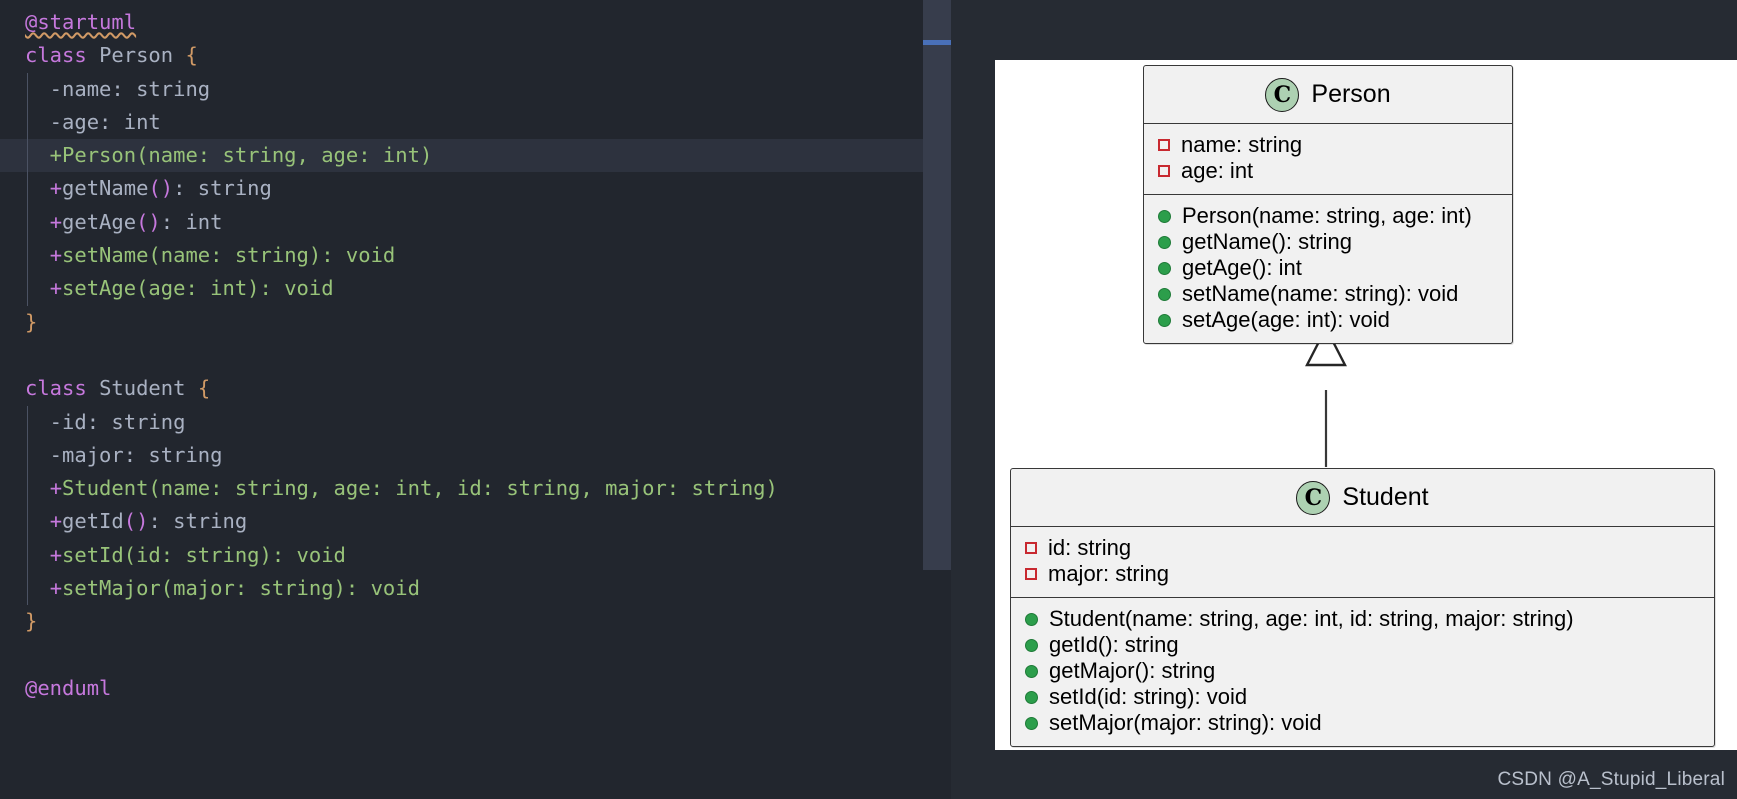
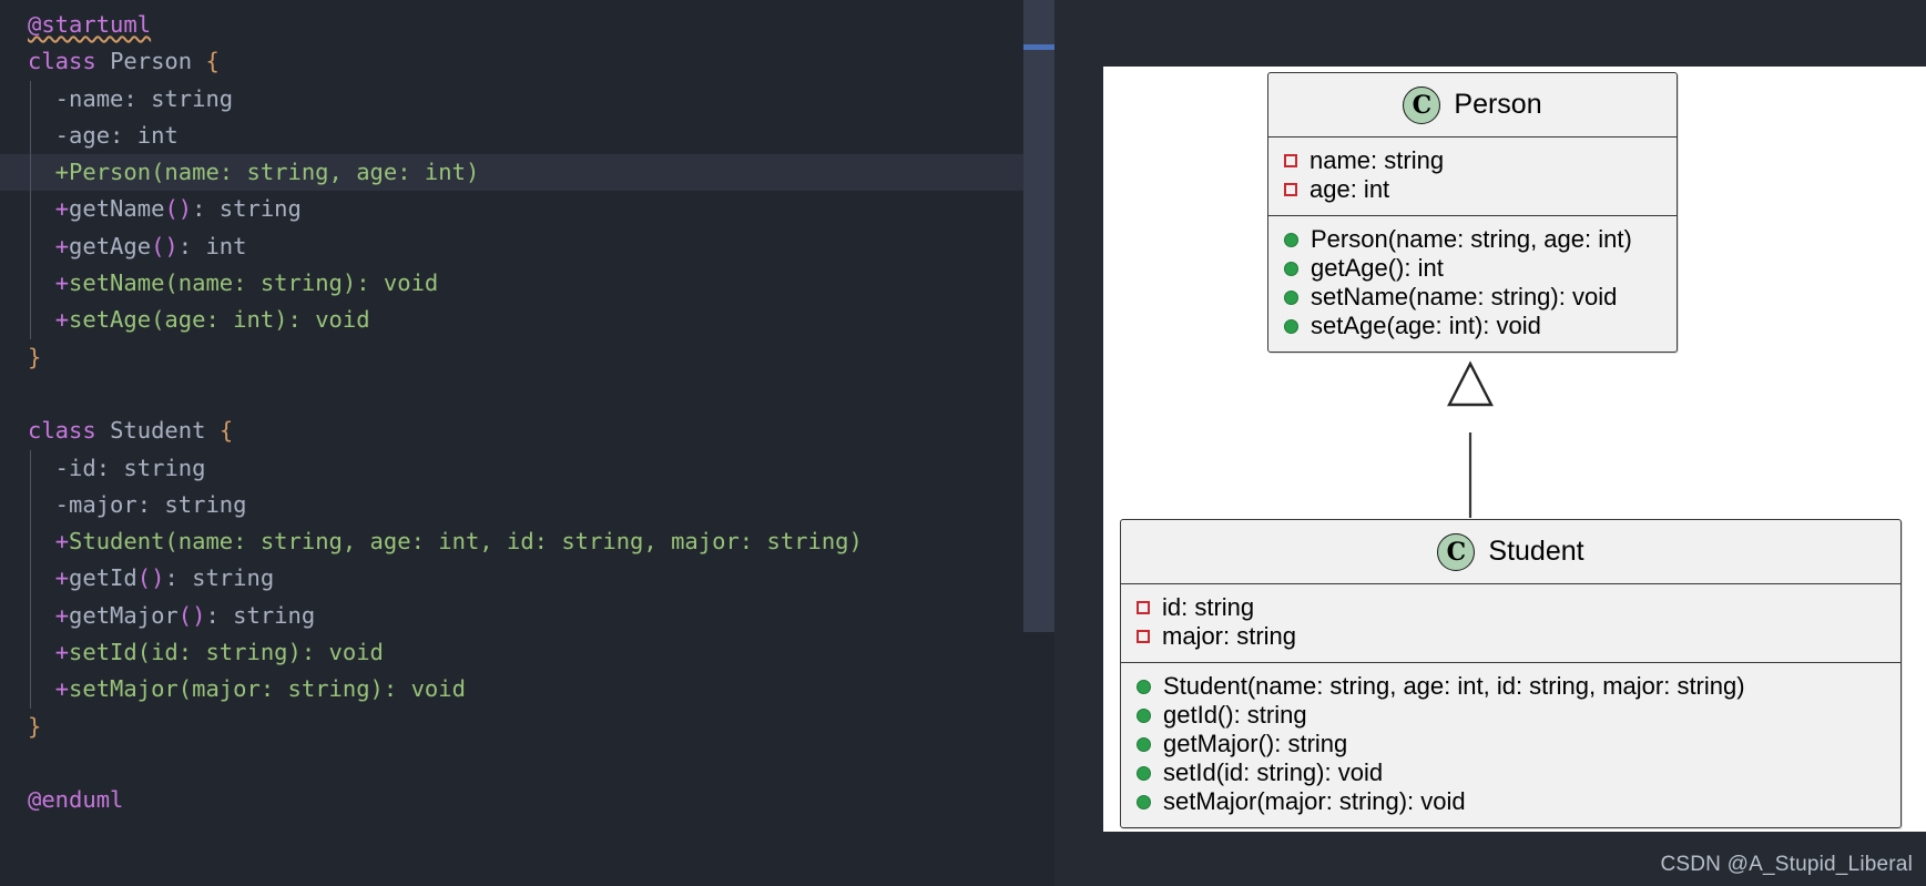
  @startuml
  class Person {
  -name: string
  -age: int
  +Person(name: string, age: int)
  +getName(): string
  +getAge(): int
  +setName(name: string): void
  +setAge(age: int): void
  }
  class Student {
  -id: string
  -major: string
  +Student(name: string, age: int, id: string, major: string)
  +getId(): string
+ +getMajor(): string
  +setId(id: string): void
  +setMajor(major: string): void
  }
  @enduml
  C
  Person
  name: string
  age: int
  Person(name: string, age: int)
- getName(): string
  getAge(): int
  setName(name: string): void
  setAge(age: int): void
  C
  Student
  id: string
  major: string
  Student(name: string, age: int, id: string, major: string)
  getId(): string
  getMajor(): string
  setId(id: string): void
  setMajor(major: string): void
  CSDN @A_Stupid_Liberal
